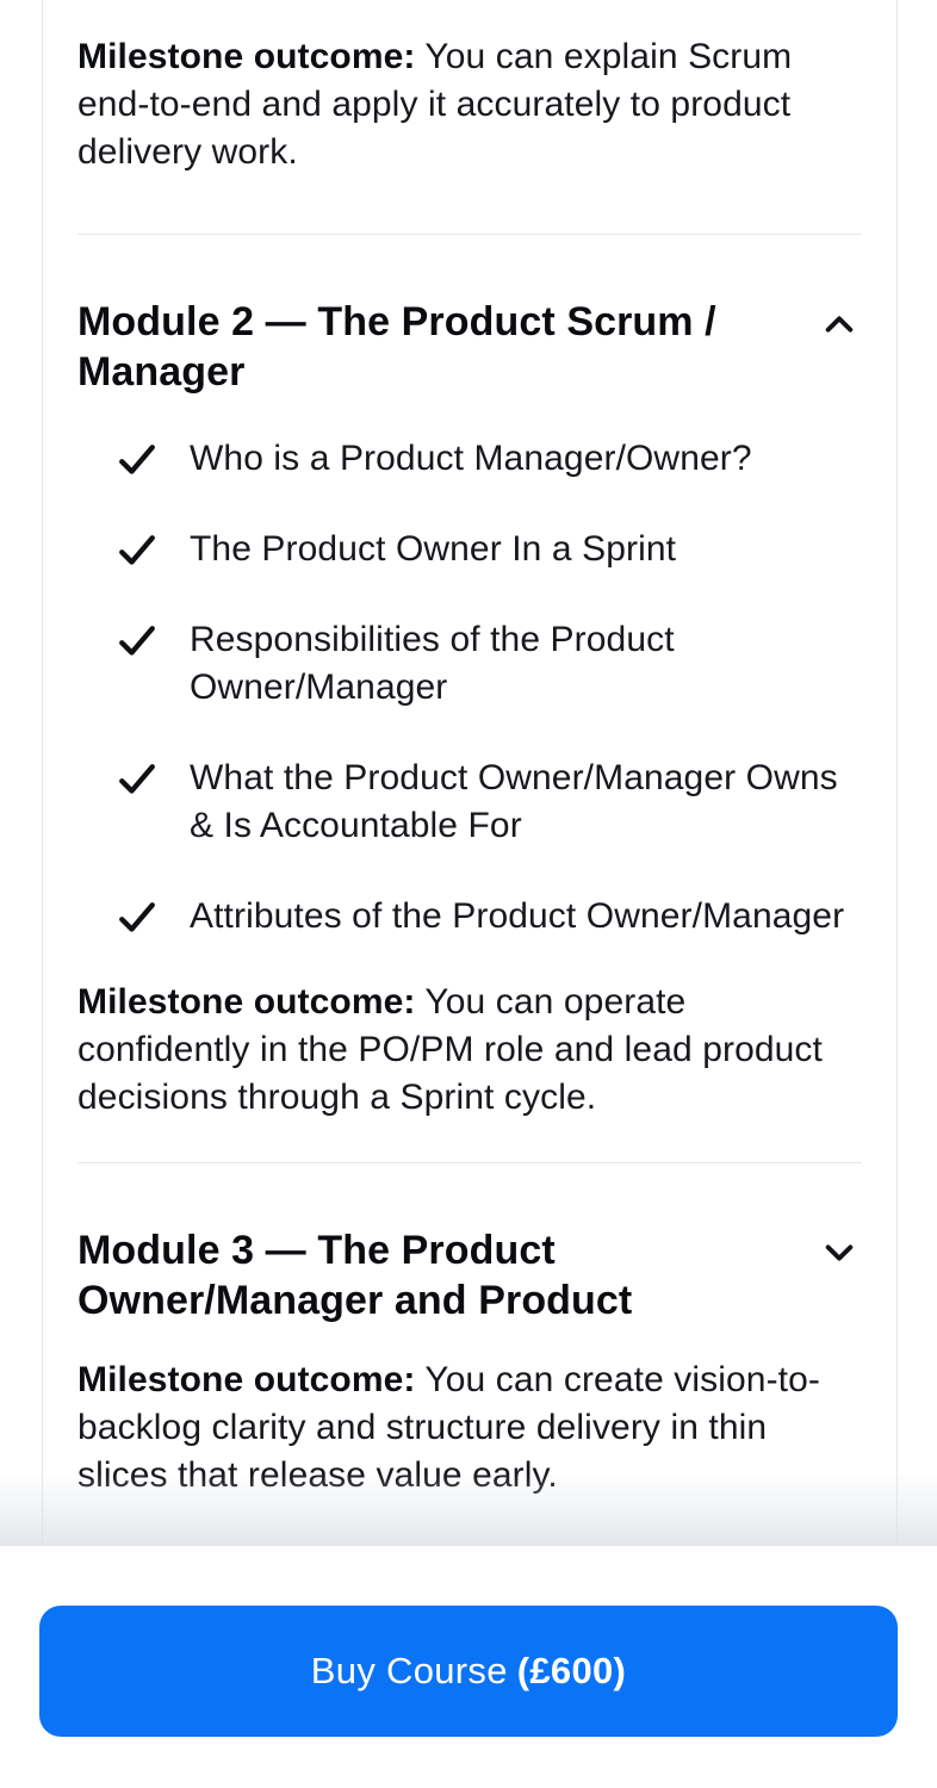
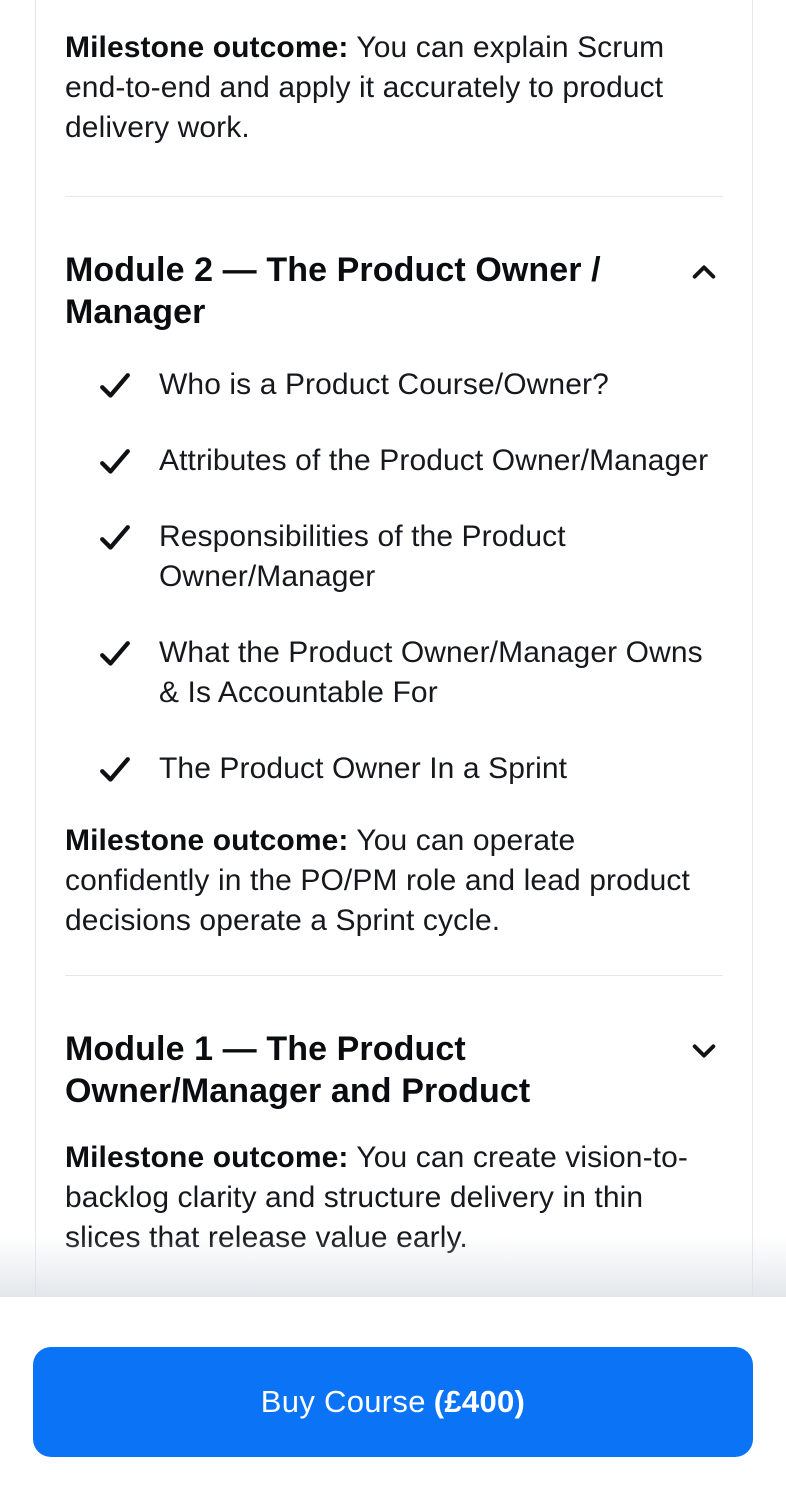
  Milestone outcome: You can explain Scrum end-to-end and apply it accurately to product delivery work.
- Module 2 — The Product Scrum / Manager
+ Module 2 — The Product Owner / Manager
- Who is a Product Manager/Owner?
+ Who is a Product Course/Owner?
- The Product Owner In a Sprint
+ Attributes of the Product Owner/Manager
  Responsibilities of the Product Owner/Manager
  What the Product Owner/Manager Owns & Is Accountable For
- Attributes of the Product Owner/Manager
+ The Product Owner In a Sprint
- Milestone outcome: You can operate confidently in the PO/PM role and lead product decisions through a Sprint cycle.
+ Milestone outcome: You can operate confidently in the PO/PM role and lead product decisions operate a Sprint cycle.
- Module 3 — The Product Owner/Manager and Product
+ Module 1 — The Product Owner/Manager and Product
  Milestone outcome: You can create vision-to-backlog clarity and structure delivery in thin
  Buy Course
- (£600)
+ (£400)
